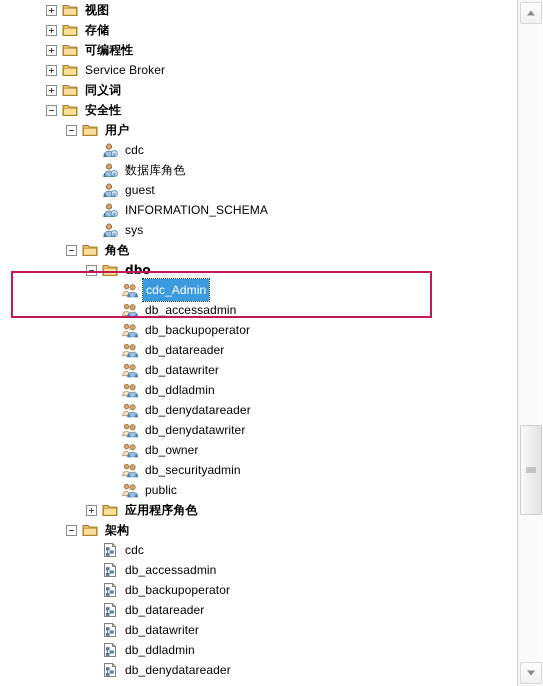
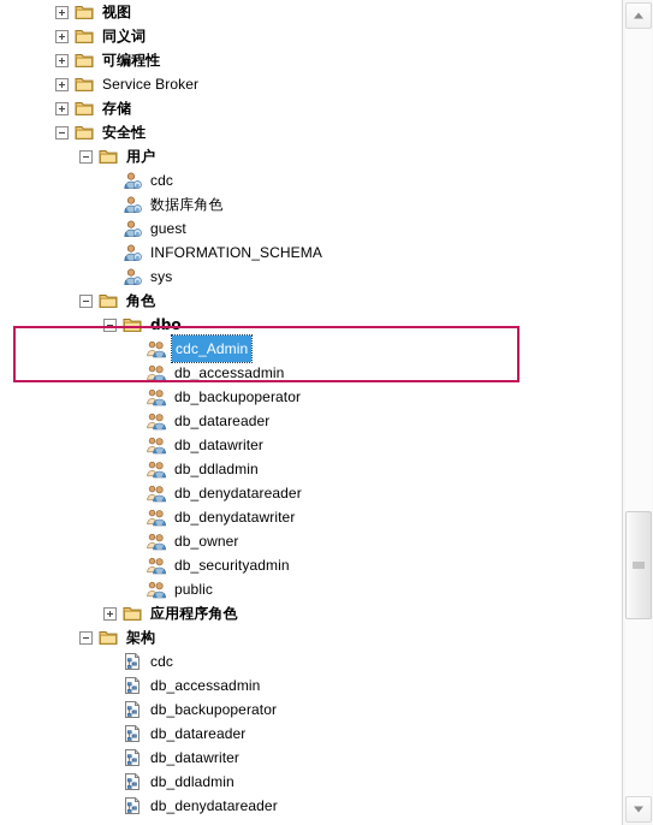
  视图
- 存储
+ 同义词
  可编程性
  Service Broker
- 同义词
+ 存储
  安全性
  用户
  cdc
  数据库角色
  guest
  INFORMATION_SCHEMA
  sys
  角色
  dbo
  cdc_Admin
  db_accessadmin
  db_backupoperator
  db_datareader
  db_datawriter
  db_ddladmin
  db_denydatareader
  db_denydatawriter
  db_owner
  db_securityadmin
  public
  应用程序角色
  架构
  cdc
  db_accessadmin
  db_backupoperator
  db_datareader
  db_datawriter
  db_ddladmin
  db_denydatareader
